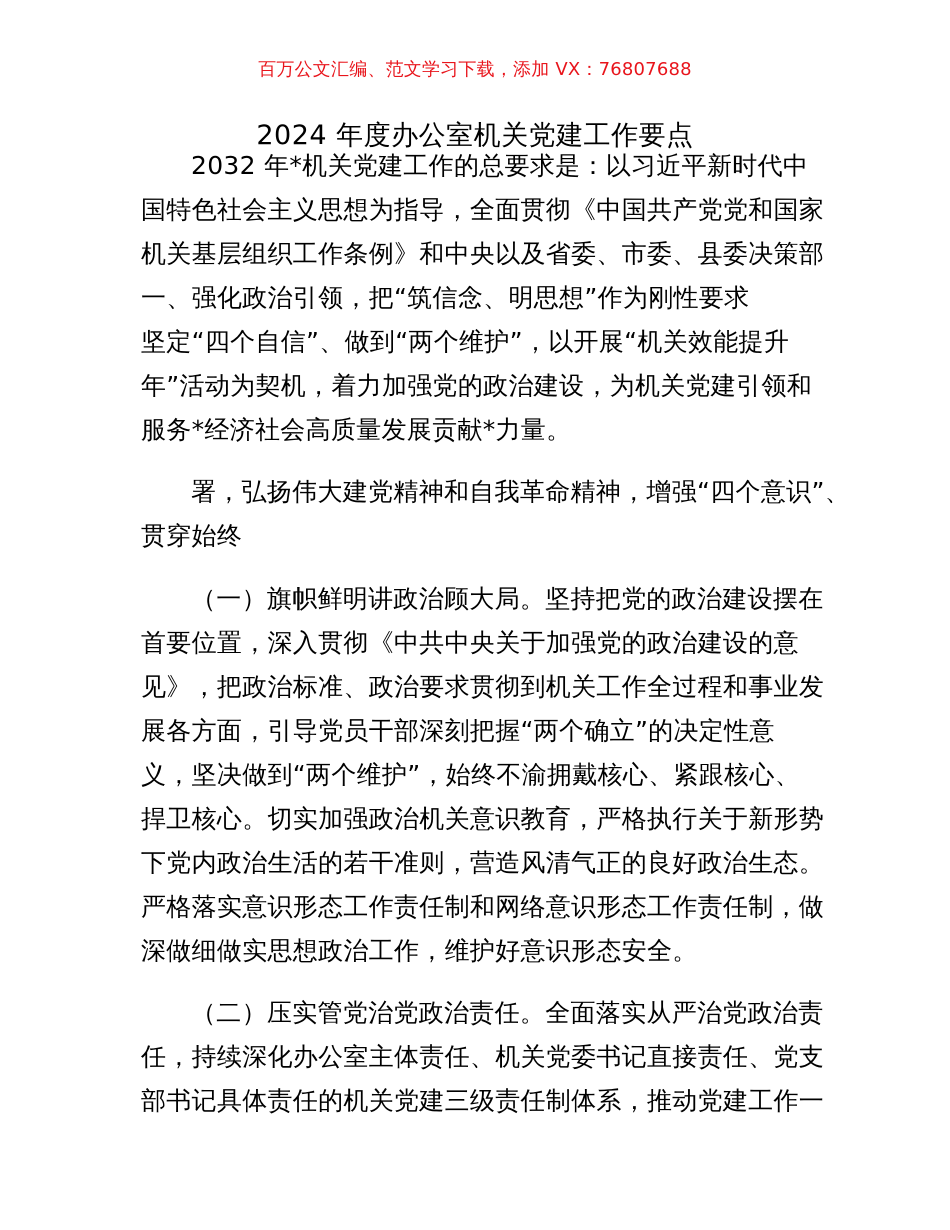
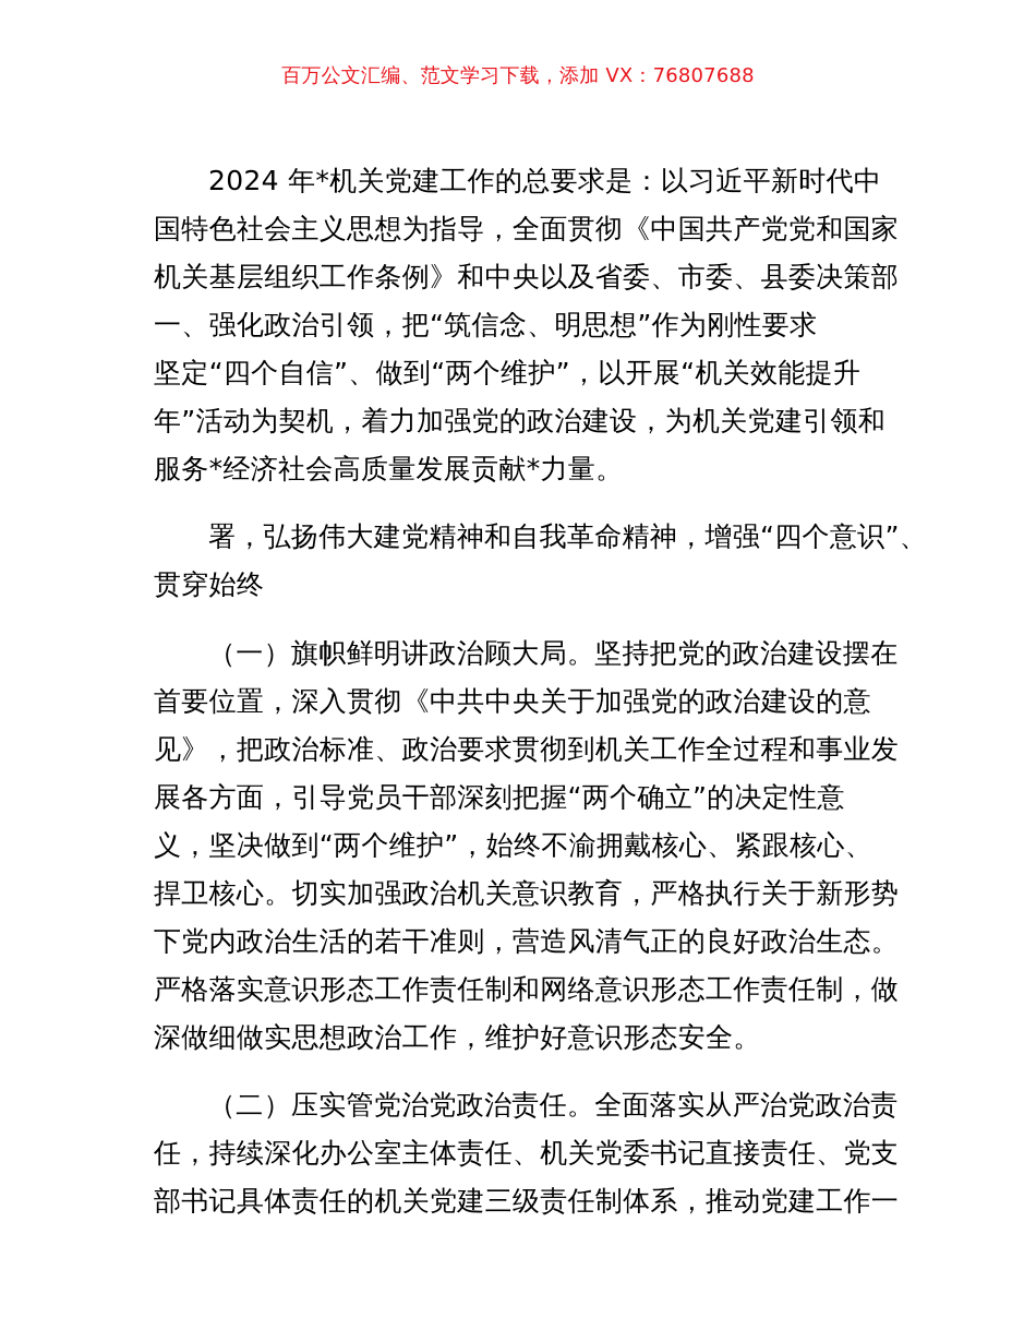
  百万公文汇编、范文学习下载，添加 VX：76807688
- 2024 年度办公室机关党建工作要点
- 2032 年*机关党建工作的总要求是：以习近平新时代中
+ 2024 年*机关党建工作的总要求是：以习近平新时代中
  国特色社会主义思想为指导，全面贯彻《中国共产党党和国家
  机关基层组织工作条例》和中央以及省委、市委、县委决策部
  一、强化政治引领，把“筑信念、明思想”作为刚性要求
  坚定“四个自信”、做到“两个维护”，以开展“机关效能提升
  年”活动为契机，着力加强党的政治建设，为机关党建引领和
  服务*经济社会高质量发展贡献*力量。
  署，弘扬伟大建党精神和自我革命精神，增强“四个意识”、
  贯穿始终
  （一）旗帜鲜明讲政治顾大局。坚持把党的政治建设摆在
  首要位置，深入贯彻《中共中央关于加强党的政治建设的意
  见》，把政治标准、政治要求贯彻到机关工作全过程和事业发
  展各方面，引导党员干部深刻把握“两个确立”的决定性意
  义，坚决做到“两个维护”，始终不渝拥戴核心、紧跟核心、
  捍卫核心。切实加强政治机关意识教育，严格执行关于新形势
  下党内政治生活的若干准则，营造风清气正的良好政治生态。
  严格落实意识形态工作责任制和网络意识形态工作责任制，做
  深做细做实思想政治工作，维护好意识形态安全。
  （二）压实管党治党政治责任。全面落实从严治党政治责
  任，持续深化办公室主体责任、机关党委书记直接责任、党支
  部书记具体责任的机关党建三级责任制体系，推动党建工作一
